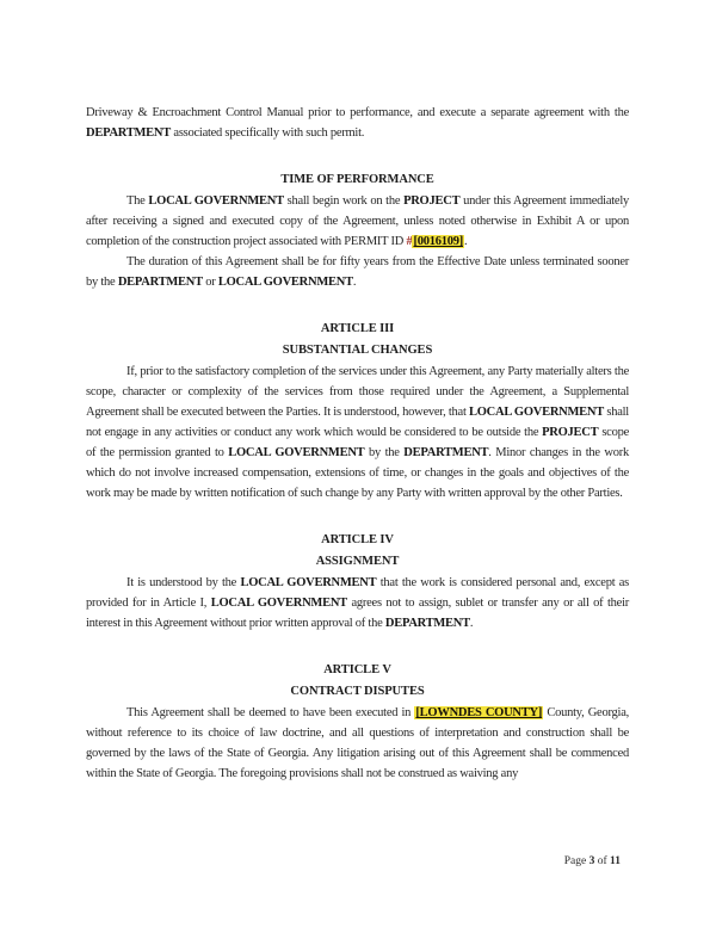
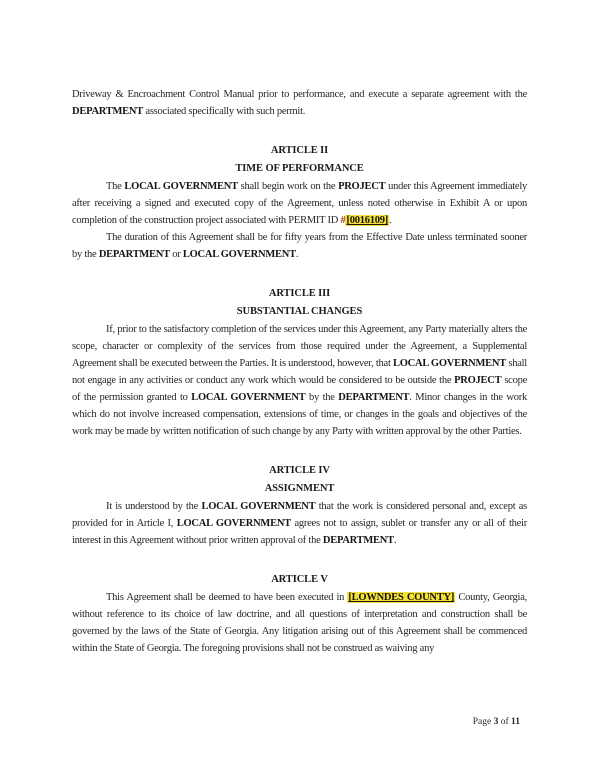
  Driveway & Encroachment Control Manual prior to performance, and execute a separate agreement with the DEPARTMENT associated specifically with such permit.
+ ARTICLE II
  TIME OF PERFORMANCE
  The LOCAL GOVERNMENT shall begin work on the PROJECT under this Agreement immediately after receiving a signed and executed copy of the Agreement, unless noted otherwise in Exhibit A or upon completion of the construction project associated with PERMIT ID #[0016109].
  The duration of this Agreement shall be for fifty years from the Effective Date unless terminated sooner by the DEPARTMENT or LOCAL GOVERNMENT.
  ARTICLE III
  SUBSTANTIAL CHANGES
  If, prior to the satisfactory completion of the services under this Agreement, any Party materially alters the scope, character or complexity of the services from those required under the Agreement, a Supplemental Agreement shall be executed between the Parties. It is understood, however, that LOCAL GOVERNMENT shall not engage in any activities or conduct any work which would be considered to be outside the PROJECT scope of the permission granted to LOCAL GOVERNMENT by the DEPARTMENT. Minor changes in the work which do not involve increased compensation, extensions of time, or changes in the goals and objectives of the work may be made by written notification of such change by any Party with written approval by the other Parties.
  ARTICLE IV
  ASSIGNMENT
  It is understood by the LOCAL GOVERNMENT that the work is considered personal and, except as provided for in Article I, LOCAL GOVERNMENT agrees not to assign, sublet or transfer any or all of their interest in this Agreement without prior written approval of the DEPARTMENT.
  ARTICLE V
- CONTRACT DISPUTES
  This Agreement shall be deemed to have been executed in [LOWNDES COUNTY] County, Georgia, without reference to its choice of law doctrine, and all questions of interpretation and construction shall be governed by the laws of the State of Georgia. Any litigation arising out of this Agreement shall be commenced within the State of Georgia. The foregoing provisions shall not be construed as waiving any
  Page 3 of 11
